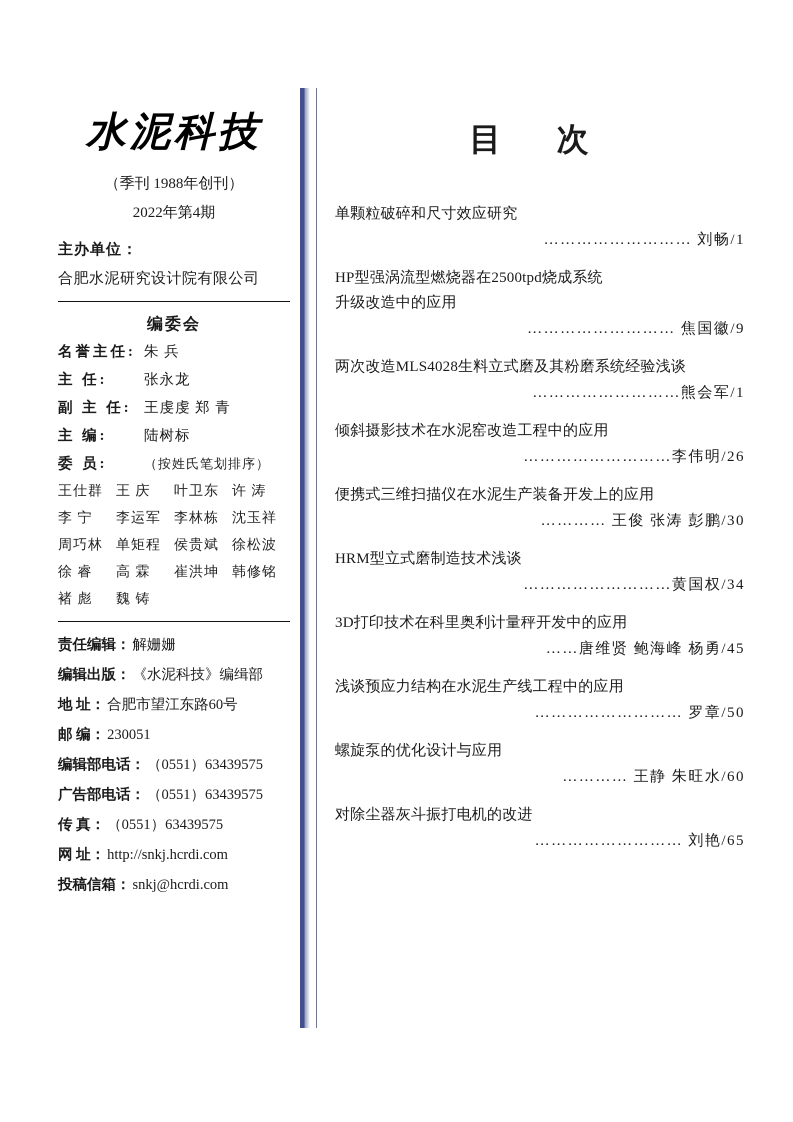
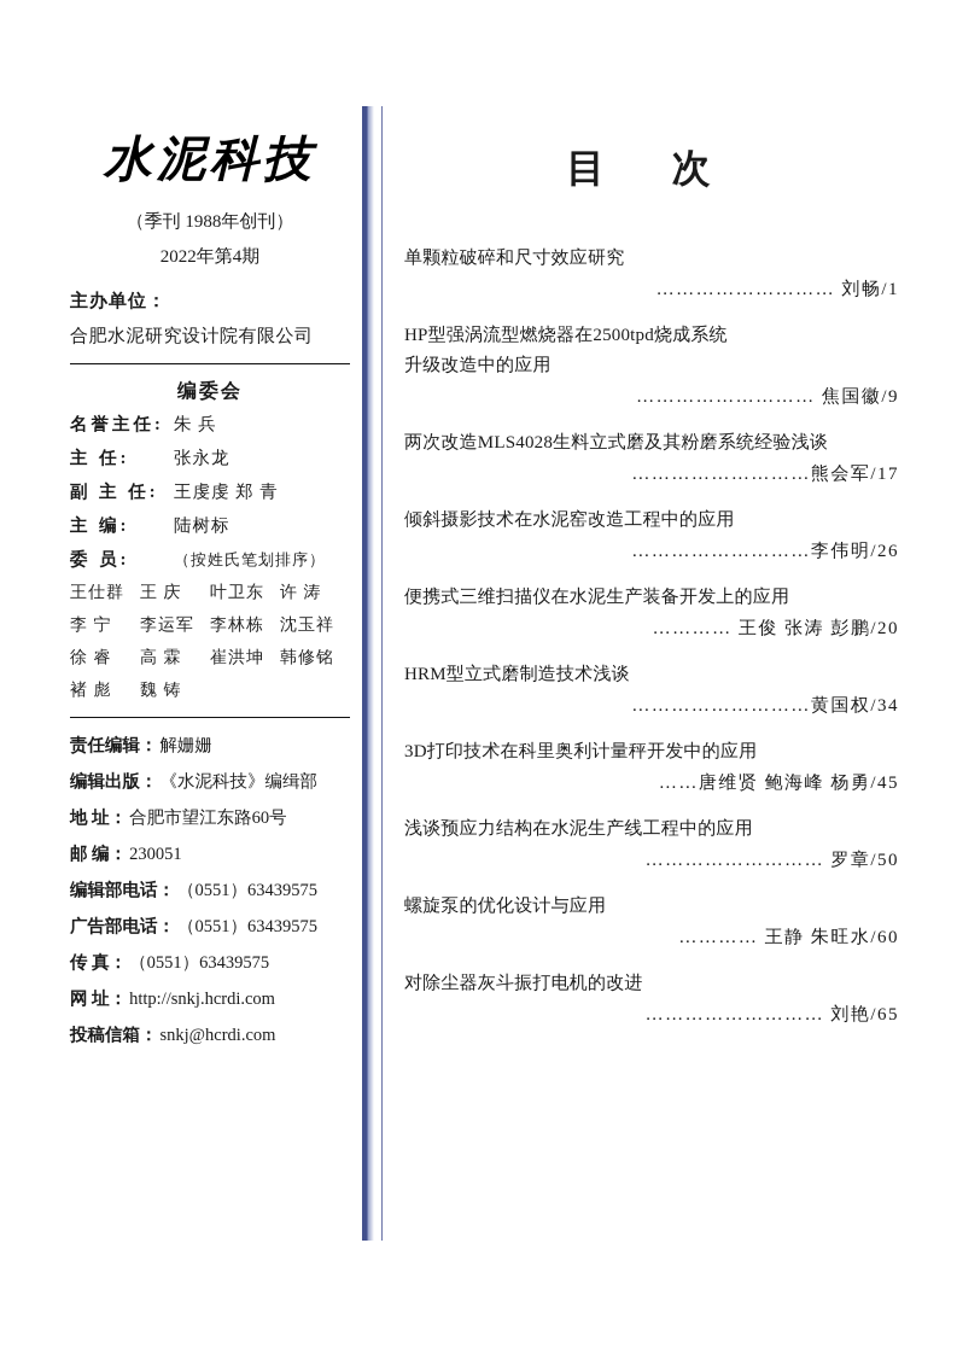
  水泥科技
  （季刊 1988年创刊）
  2022年第4期
  主办单位：
  合肥水泥研究设计院有限公司
  编委会
  名誉主任:
  朱 兵
  主 任:
  张永龙
  副 主 任:
  王虔虔 郑 青
  主 编:
  陆树标
  委 员:
  （按姓氏笔划排序）
  王仕群
  王 庆
  叶卫东
  许 涛
  李 宁
  李运军
  李林栋
  沈玉祥
- 周巧林
- 单矩程
- 侯贵斌
- 徐松波
  徐 睿
  高 霖
  崔洪坤
  韩修铭
  褚 彪
  魏 铸
  责任编辑：
  解姗姗
  编辑出版：
  《水泥科技》编缉部
  地 址：
  合肥市望江东路60号
  邮 编：
  230051
  编辑部电话：
  （0551）63439575
  广告部电话：
  （0551）63439575
  传 真：
  （0551）63439575
  网 址：
  http://snkj.hcrdi.com
  投稿信箱：
  snkj@hcrdi.com
  目 次
  单颗粒破碎和尺寸效应研究
  ……………………… 刘畅/1
  HP型强涡流型燃烧器在2500tpd烧成系统
  升级改造中的应用
  ……………………… 焦国徽/9
  两次改造MLS4028生料立式磨及其粉磨系统经验浅谈
- ………………………熊会军/1
+ ………………………熊会军/17
  倾斜摄影技术在水泥窑改造工程中的应用
  ………………………李伟明/26
  便携式三维扫描仪在水泥生产装备开发上的应用
- ………… 王俊 张涛 彭鹏/30
+ ………… 王俊 张涛 彭鹏/20
  HRM型立式磨制造技术浅谈
  ………………………黄国权/34
  3D打印技术在科里奥利计量秤开发中的应用
  ……唐维贤 鲍海峰 杨勇/45
  浅谈预应力结构在水泥生产线工程中的应用
  ……………………… 罗章/50
  螺旋泵的优化设计与应用
  ………… 王静 朱旺水/60
  对除尘器灰斗振打电机的改进
  ……………………… 刘艳/65
